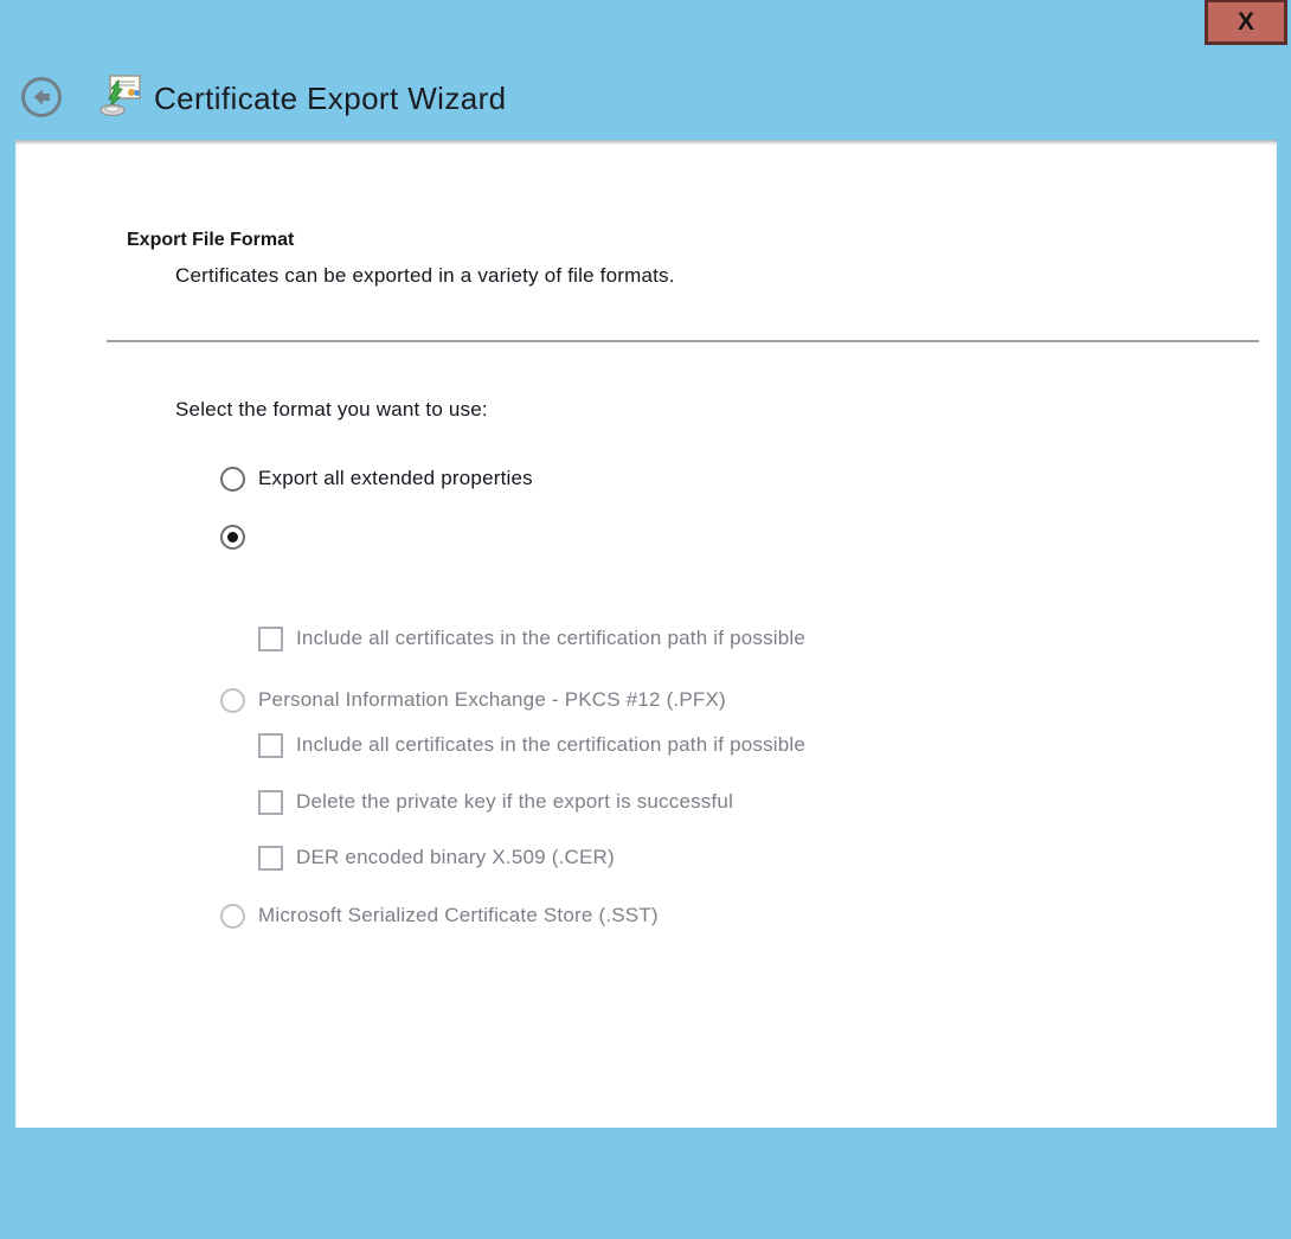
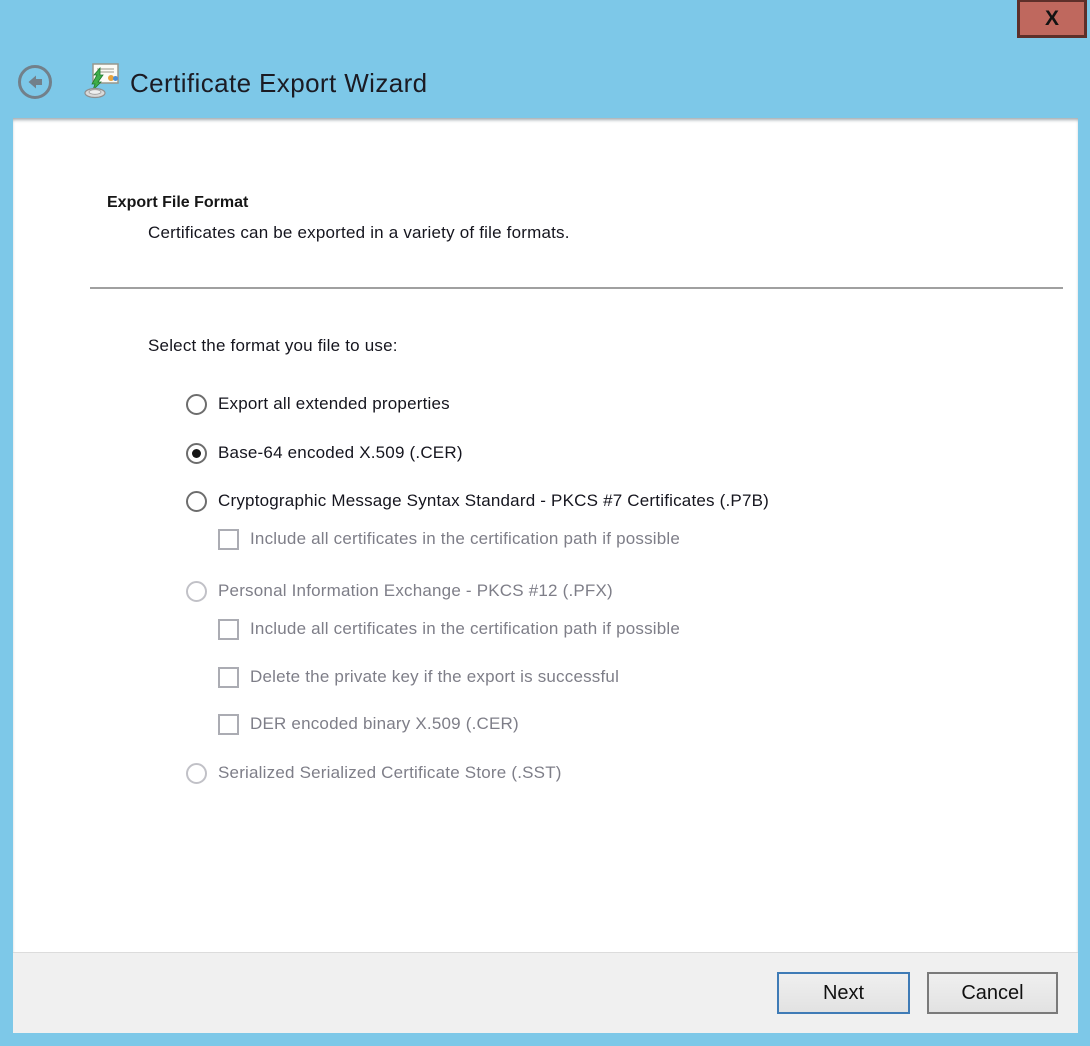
  X
  Certificate Export Wizard
  Export File Format
  Certificates can be exported in a variety of file formats.
- Select the format you want to use:
+ Select the format you file to use:
  Export all extended properties
+ Base-64 encoded X.509 (.CER)
+ Cryptographic Message Syntax Standard - PKCS #7 Certificates (.P7B)
  Include all certificates in the certification path if possible
  Personal Information Exchange - PKCS #12 (.PFX)
  Include all certificates in the certification path if possible
  Delete the private key if the export is successful
  DER encoded binary X.509 (.CER)
- Microsoft Serialized Certificate Store (.SST)
+ Serialized Serialized Certificate Store (.SST)
+ Next
+ Cancel
